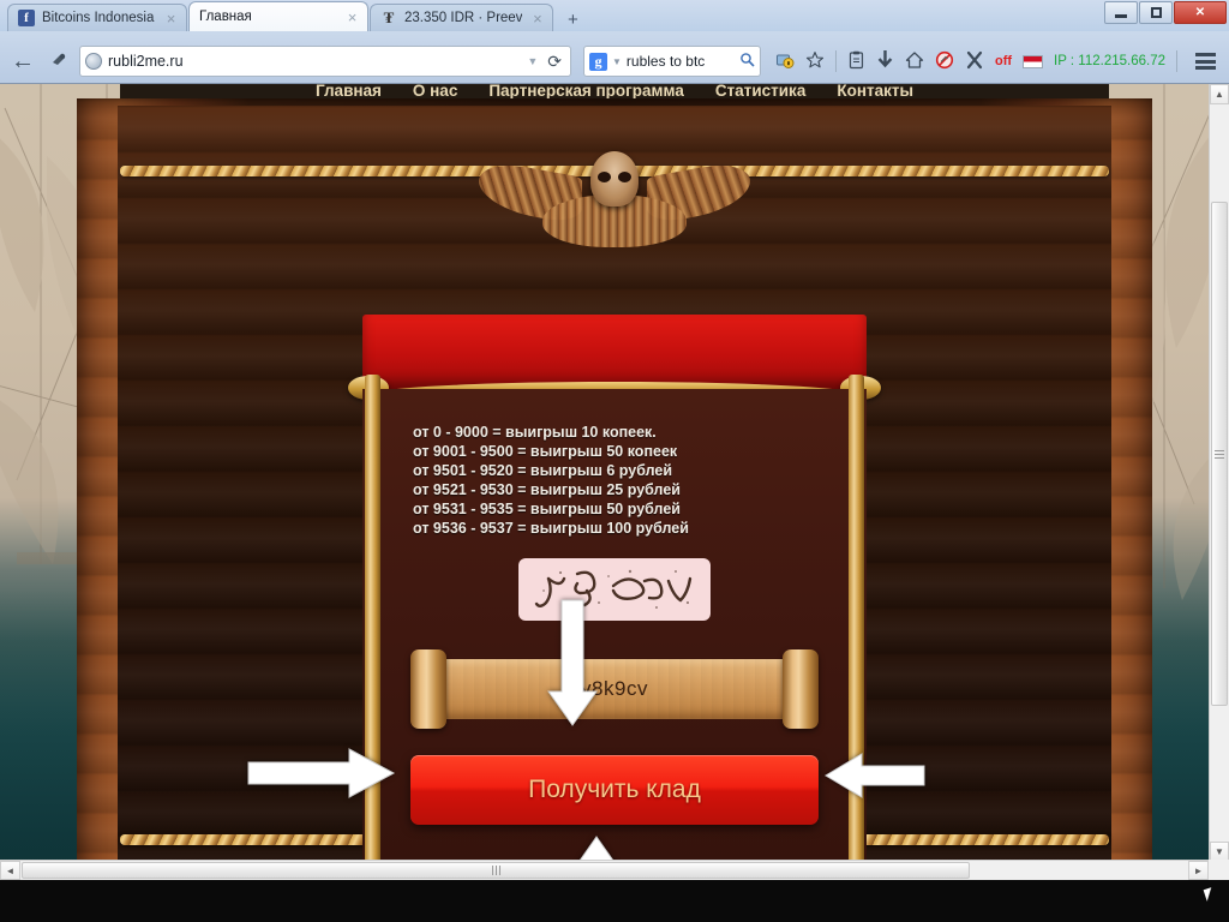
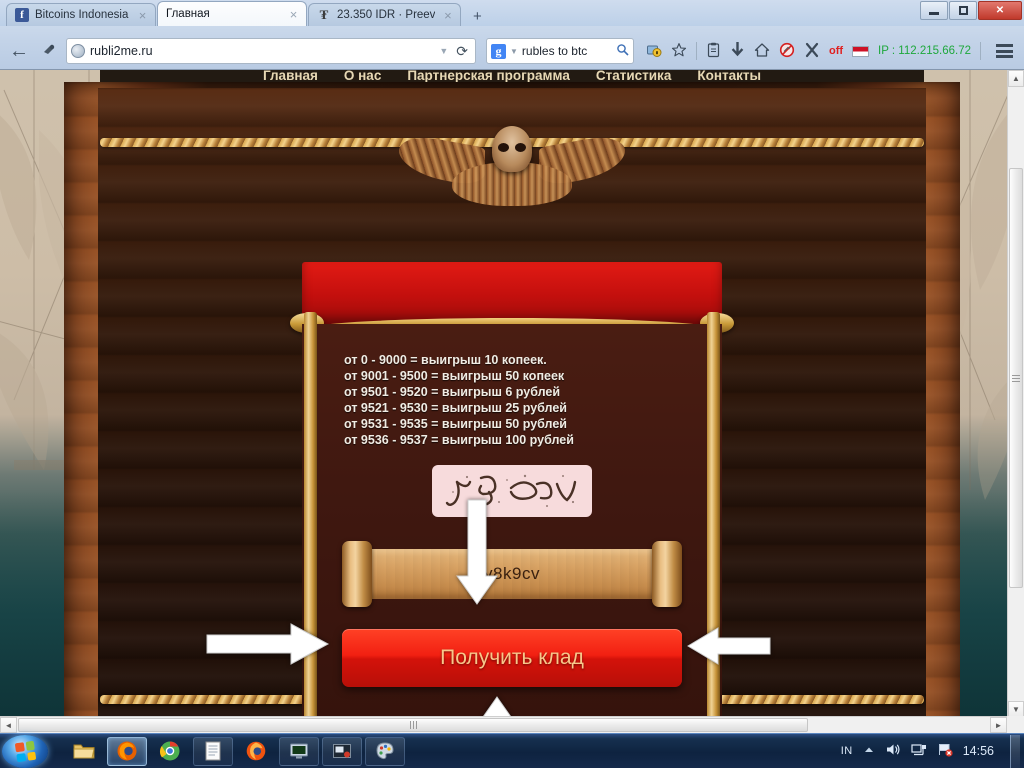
  f
  Bitcoins Indonesia
  ×
  Главная
  ×
  ₮
  23.350 IDR · Preev
  ×
  +
  ✕
  ←
  rubli2me.ru
  ▼
  ⟳
  g
  ▼
  rubles to btc
  off
  IP : 112.215.66.72
  Главная
  О нас
  Партнерская программа
  Статистика
  Контакты
  от 0 - 9000 = выигрыш 10 копеек.
  от 9001 - 9500 = выигрыш 50 копеек
  от 9501 - 9520 = выигрыш 6 рублей
  от 9521 - 9530 = выигрыш 25 рублей
  от 9531 - 9535 = выигрыш 50 рублей
  от 9536 - 9537 = выигрыш 100 рублей
  y8k9cv
  Получить клад
  ▲
  ▼
  ◄
  ►
+ IN
+ 14:56
